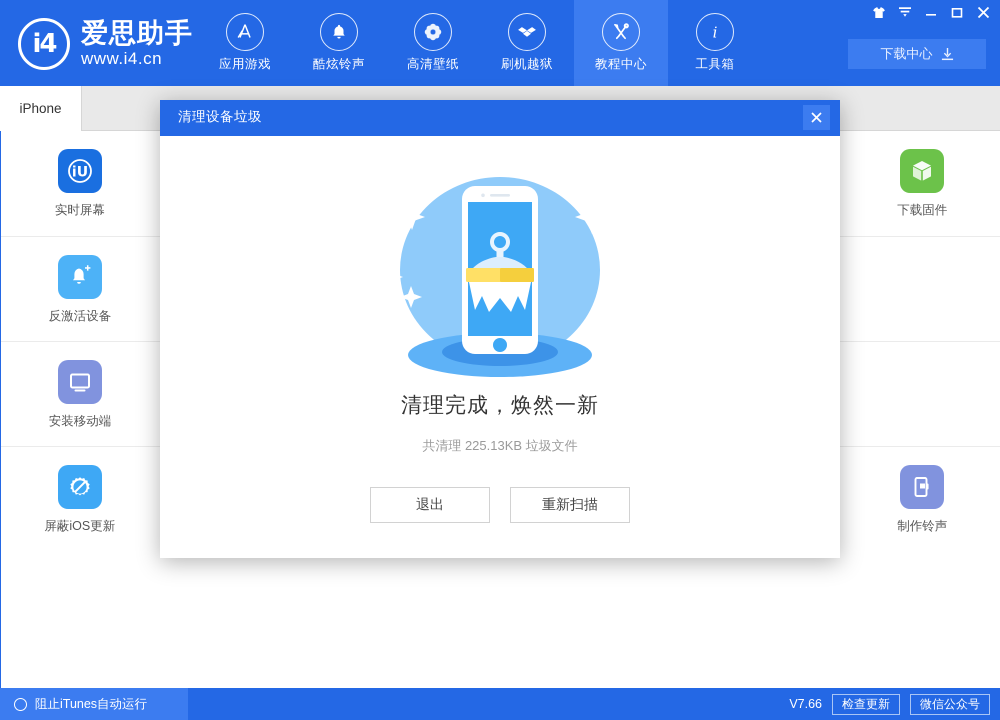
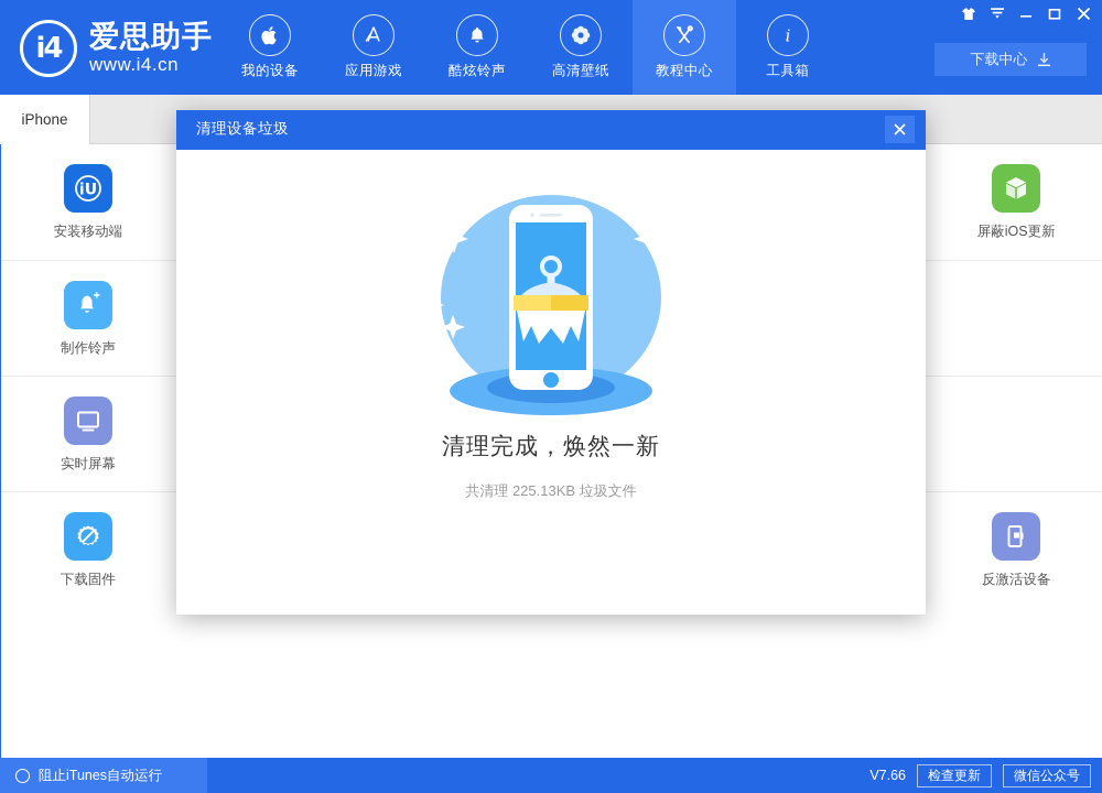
  i4
  爱思助手
  www.i4.cn
+ 我的设备
  应用游戏
  酷炫铃声
  高清壁纸
- 刷机越狱
  教程中心
  i
  工具箱
  下载中心
  iPhone
  iU
- 实时屏幕
+ 安装移动端
- 下载固件
+ 屏蔽iOS更新
- 反激活设备
+ 制作铃声
- 安装移动端
+ 实时屏幕
- 屏蔽iOS更新
+ 下载固件
- 制作铃声
+ 反激活设备
  清理设备垃圾
  清理完成，焕然一新
  共清理 225.13KB 垃圾文件
- 退出
- 重新扫描
  阻止iTunes自动运行
  V7.66
  检查更新
  微信公众号
